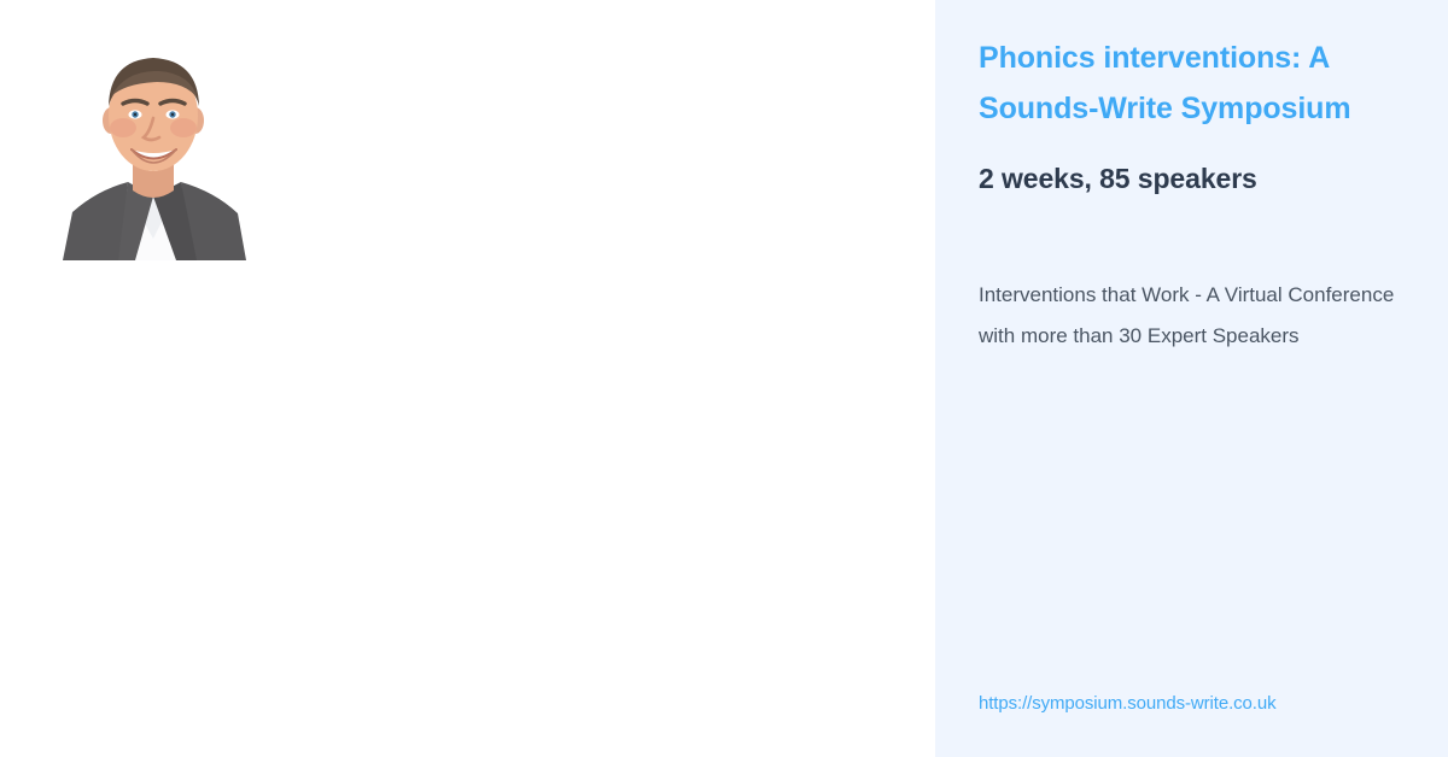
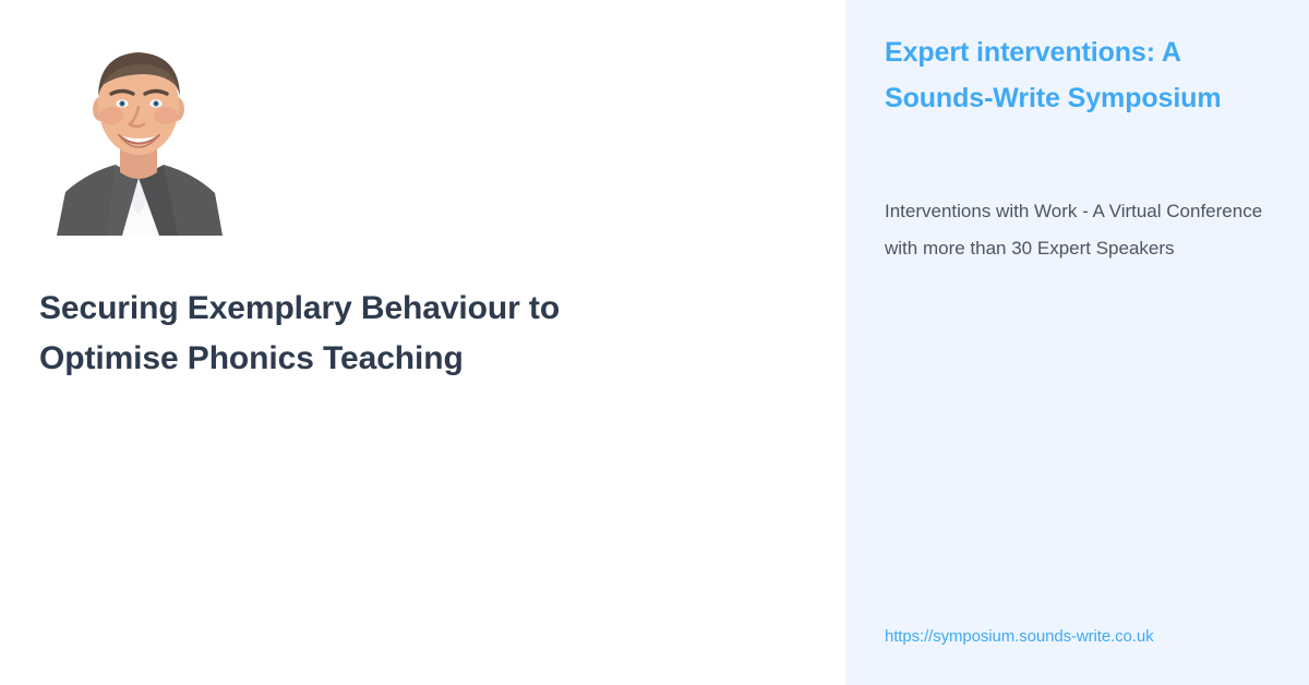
+ Securing Exemplary Behaviour to Optimise Phonics Teaching
- Phonics interventions: A Sounds-Write Symposium
+ Expert interventions: A Sounds-Write Symposium
- 2 weeks, 85 speakers
- Interventions that Work - A Virtual Conference with more than 30 Expert Speakers
+ Interventions with Work - A Virtual Conference with more than 30 Expert Speakers
  https://symposium.sounds-write.co.uk
